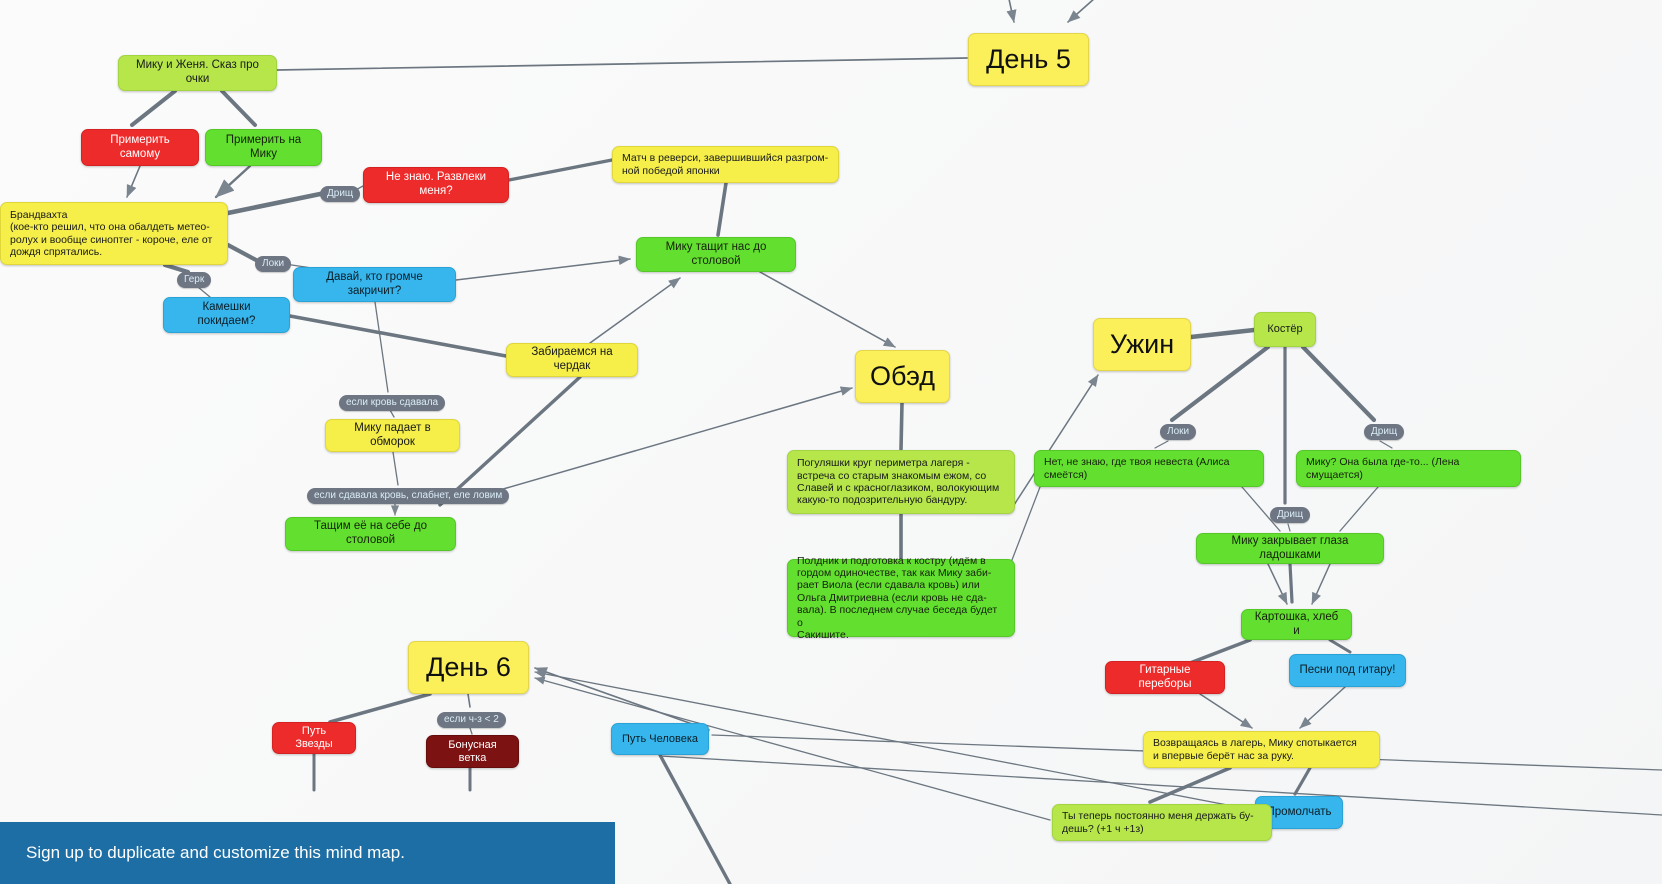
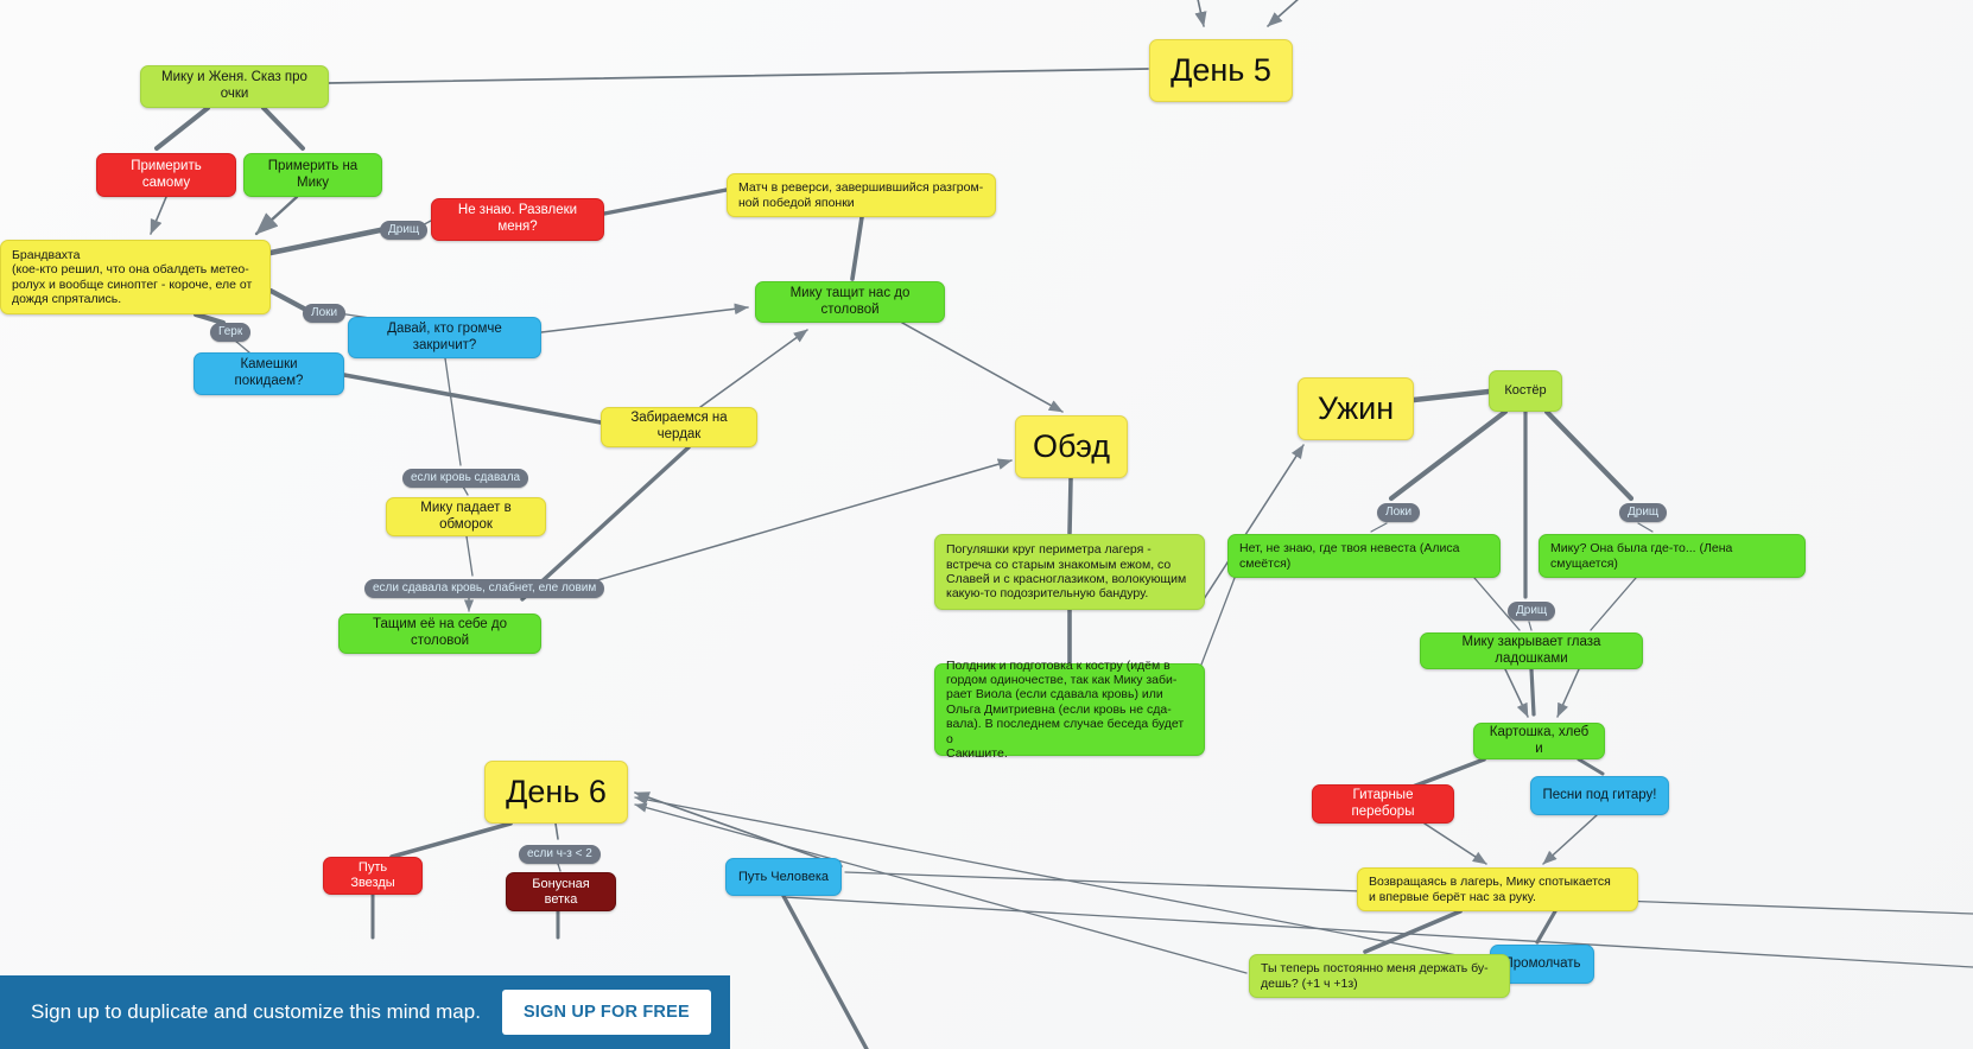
  День 5
  Мику и Женя. Сказ про очки
  Примерить самому
  Примерить на Мику
  Не знаю. Развлеки меня?
  Матч в реверси, завершившийся разгром-
  ной победой японки
  Брандвахта
  (кое-кто решил, что она обалдеть метео-
  ролух и вообще синоптег - короче, еле от
  дождя спрятались.
  Давай, кто громче закричит?
  Камешки покидаем?
  Мику тащит нас до столовой
  Забираемся на чердак
  Мику падает в обморок
  Тащим её на себе до столовой
  Обэд
  Погуляшки круг периметра лагеря -
  встреча со старым знакомым ежом, со
  Славей и с красноглазиком, волокующим
  какую-то подозрительную бандуру.
  Полдник и подготовка к костру (идём в
  гордом одиночестве, так как Мику заби-
  рает Виола (если сдавала кровь) или
  Ольга Дмитриевна (если кровь не сда-
  вала). В последнем случае беседа будет о
  Сакишите.
  Ужин
  Костёр
  Нет, не знаю, где твоя невеста (Алиса
  смеётся)
  Мику? Она была где-то... (Лена
  смущается)
  Мику закрывает глаза ладошками
  Картошка, хлеб и
  Гитарные переборы
  Песни под гитару!
  Возвращаясь в лагерь, Мику спотыкается
  и впервые берёт нас за руку.
  ромолчать
  Ты теперь постоянно меня держать бу-
  дешь? (+1 ч +1з)
  День 6
  Путь Звезды
  Бонусная ветка
  Путь Человека
  Дрищ
  Локи
  Герк
  если кровь сдавала
  если сдавала кровь, слабнет, еле ловим
  Локи
  Дрищ
  Дрищ
  если ч-з < 2
  Sign up to duplicate and customize this mind map.
+ SIGN UP FOR FREE
